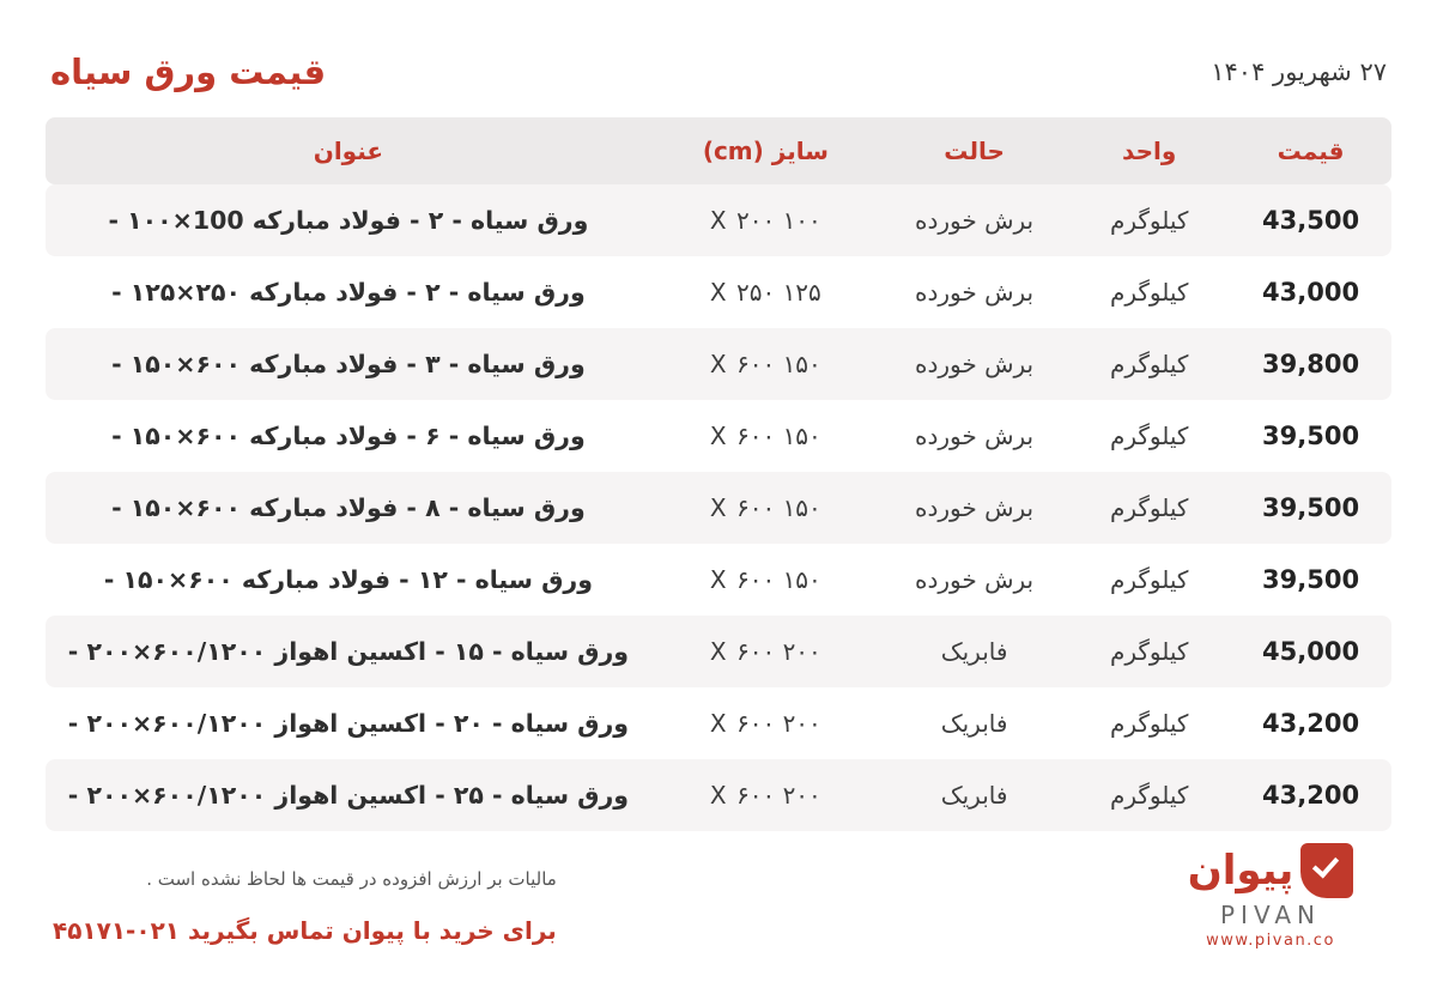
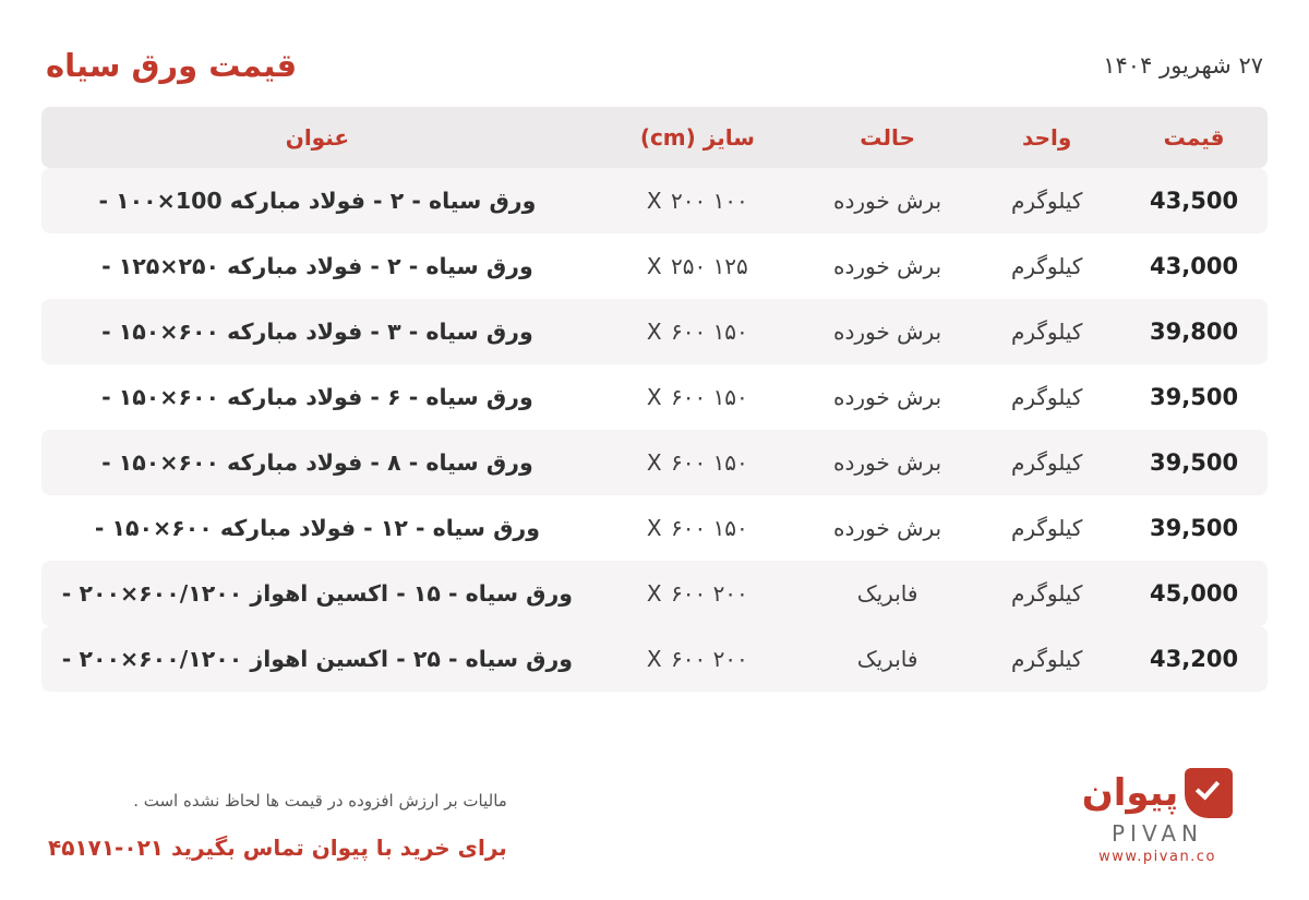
  قیمت ورق سیاه
  ۲۷ شهریور ۱۴۰۴
  قیمت	واحد	حالت	سایز (cm)	عنوان
  43,500	کیلوگرم	برش خورده	۱۰۰ X ۲۰۰	ورق سیاه - ۲ - فولاد مبارکه 100×۱۰۰ -
  43,000	کیلوگرم	برش خورده	۱۲۵ X ۲۵۰	ورق سیاه - ۲ - فولاد مبارکه ۲۵۰×۱۲۵ -
  39,800	کیلوگرم	برش خورده	۱۵۰ X ۶۰۰	ورق سیاه - ۳ - فولاد مبارکه ۶۰۰×۱۵۰ -
  39,500	کیلوگرم	برش خورده	۱۵۰ X ۶۰۰	ورق سیاه - ۶ - فولاد مبارکه ۶۰۰×۱۵۰ -
  39,500	کیلوگرم	برش خورده	۱۵۰ X ۶۰۰	ورق سیاه - ۸ - فولاد مبارکه ۶۰۰×۱۵۰ -
  39,500	کیلوگرم	برش خورده	۱۵۰ X ۶۰۰	ورق سیاه - ۱۲ - فولاد مبارکه ۶۰۰×۱۵۰ -
  45,000	کیلوگرم	فابریک	۲۰۰ X ۶۰۰	ورق سیاه - ۱۵ - اکسین اهواز ۶۰۰/۱۲۰۰×۲۰۰ -
- 43,200	کیلوگرم	فابریک	۲۰۰ X ۶۰۰	ورق سیاه - ۲۰ - اکسین اهواز ۶۰۰/۱۲۰۰×۲۰۰ -
  43,200	کیلوگرم	فابریک	۲۰۰ X ۶۰۰	ورق سیاه - ۲۵ - اکسین اهواز ۶۰۰/۱۲۰۰×۲۰۰ -
  مالیات بر ارزش افزوده در قیمت ها لحاظ نشده است .
  برای خرید با پیوان تماس بگیرید ۰۲۱-۴۵۱۷۱
  پیوان
  PIVAN
  www.pivan.co
